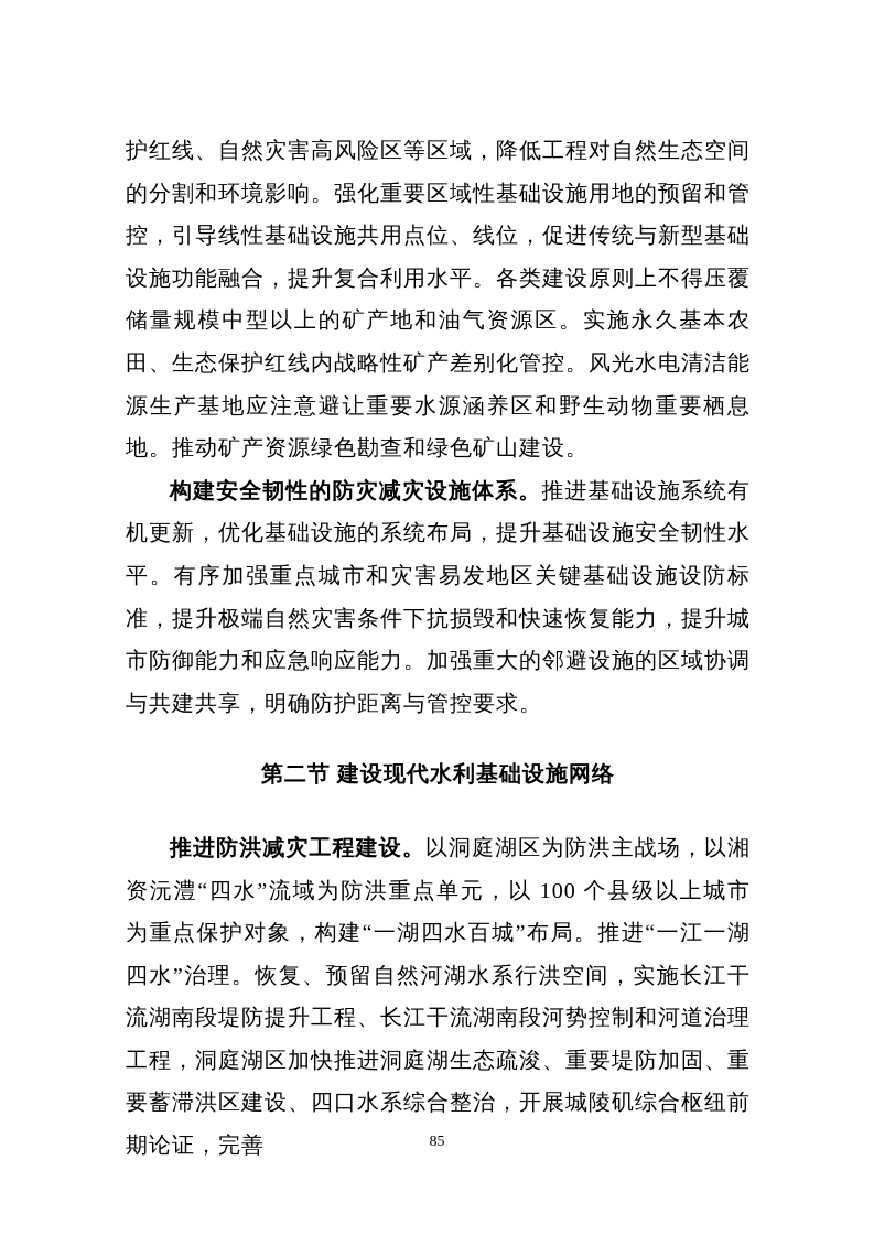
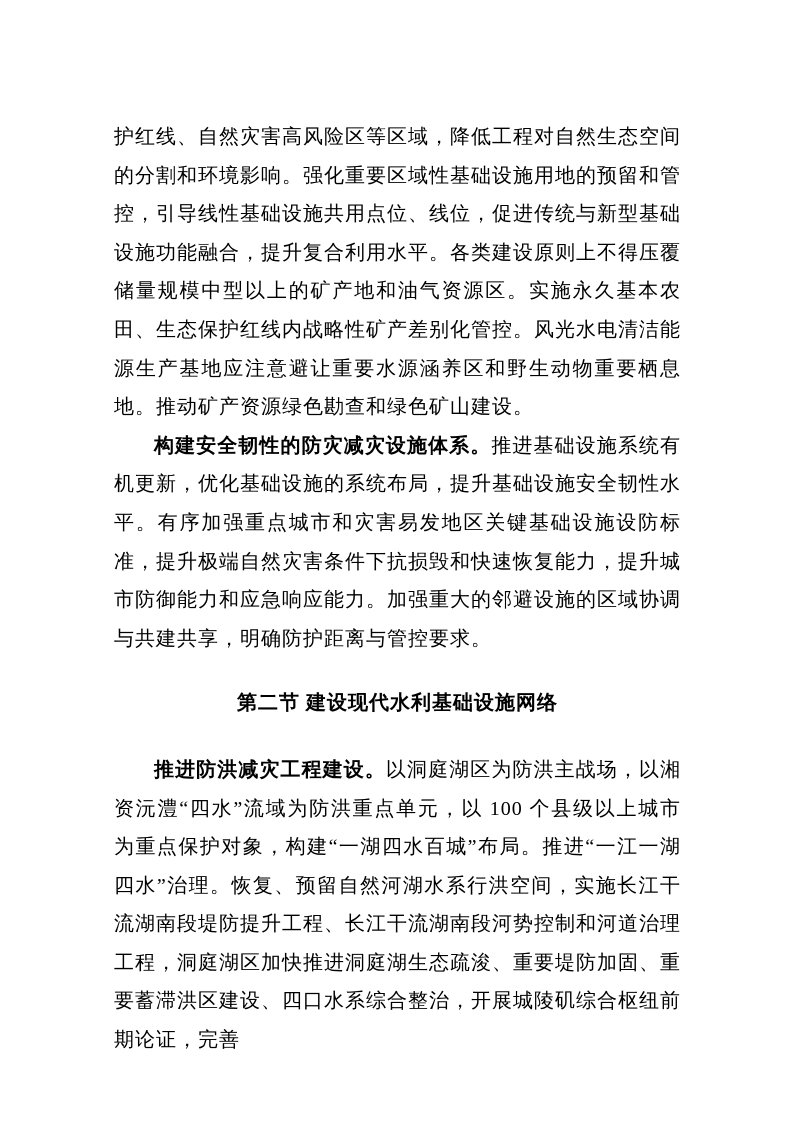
  护红线、自然灾害高风险区等区域，降低工程对自然生态空间的分割和环境影响。强化重要区域性基础设施用地的预留和管控，引导线性基础设施共用点位、线位，促进传统与新型基础设施功能融合，提升复合利用水平。各类建设原则上不得压覆储量规模中型以上的矿产地和油气资源区。实施永久基本农田、生态保护红线内战略性矿产差别化管控。风光水电清洁能源生产基地应注意避让重要水源涵养区和野生动物重要栖息地。推动矿产资源绿色勘查和绿色矿山建设。
  构建安全韧性的防灾减灾设施体系。推进基础设施系统有机更新，优化基础设施的系统布局，提升基础设施安全韧性水平。有序加强重点城市和灾害易发地区关键基础设施设防标准，提升极端自然灾害条件下抗损毁和快速恢复能力，提升城市防御能力和应急响应能力。加强重大的邻避设施的区域协调与共建共享，明确防护距离与管控要求。
  第二节 建设现代水利基础设施网络
  推进防洪减灾工程建设。以洞庭湖区为防洪主战场，以湘资沅澧“四水”流域为防洪重点单元，以 100 个县级以上城市为重点保护对象，构建“一湖四水百城”布局。推进“一江一湖四水”治理。恢复、预留自然河湖水系行洪空间，实施长江干流湖南段堤防提升工程、长江干流湖南段河势控制和河道治理工程，洞庭湖区加快推进洞庭湖生态疏浚、重要堤防加固、重要蓄滞洪区建设、四口水系综合整治，开展城陵矶综合枢纽前期论证，完善
- 85
